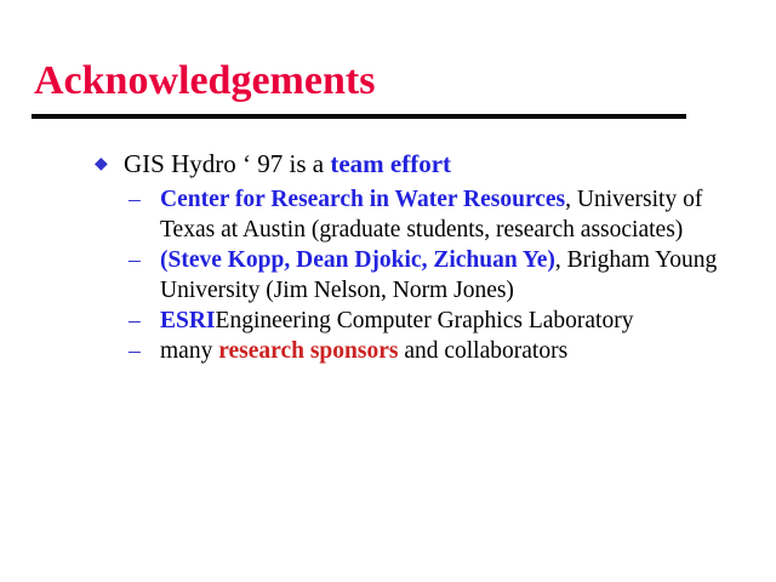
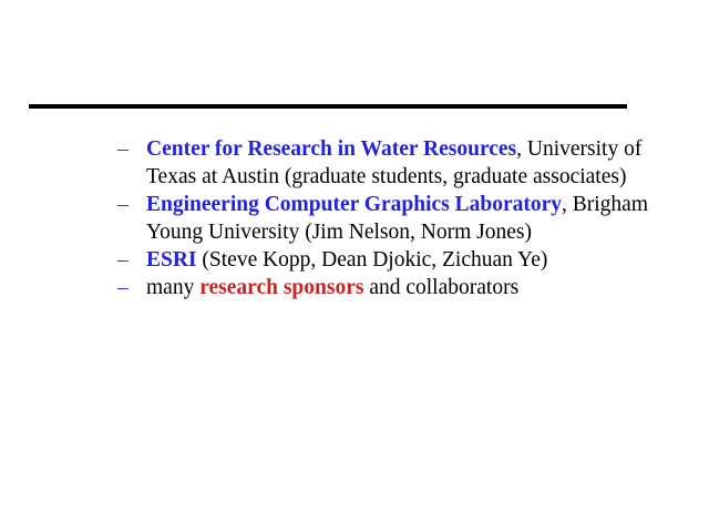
- Acknowledgements
- ◆
- GIS Hydro ‘ 97 is a team effort
  –
- Center for Research in Water Resources, University of Texas at Austin (graduate students, research associates)
+ Center for Research in Water Resources, University of Texas at Austin (graduate students, graduate associates)
  –
- (Steve Kopp, Dean Djokic, Zichuan Ye), Brigham Young University (Jim Nelson, Norm Jones)
+ Engineering Computer Graphics Laboratory, Brigham Young University (Jim Nelson, Norm Jones)
  –
- ESRIEngineering Computer Graphics Laboratory
+ ESRI (Steve Kopp, Dean Djokic, Zichuan Ye)
  –
  many research sponsors and collaborators
